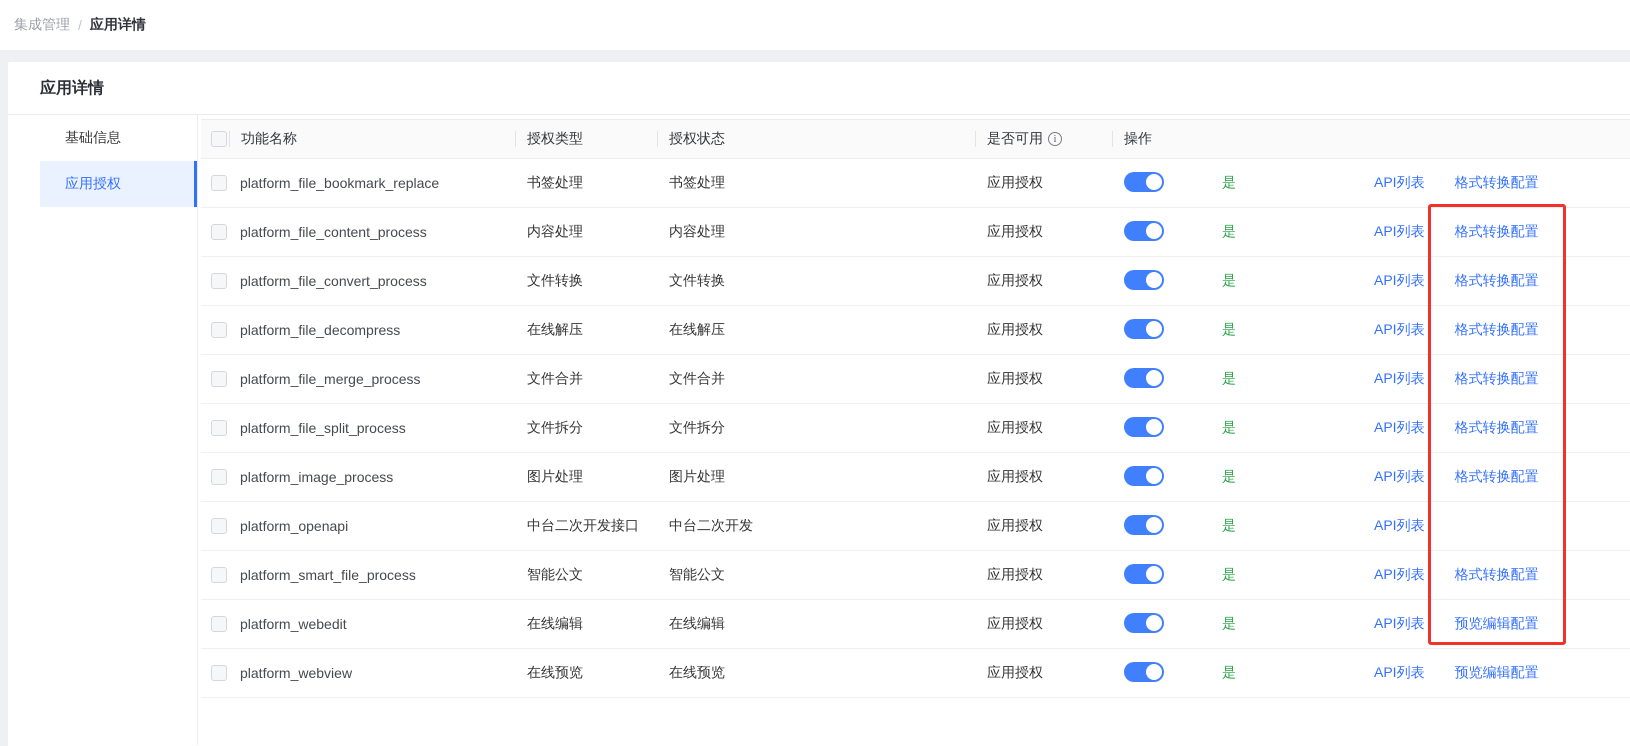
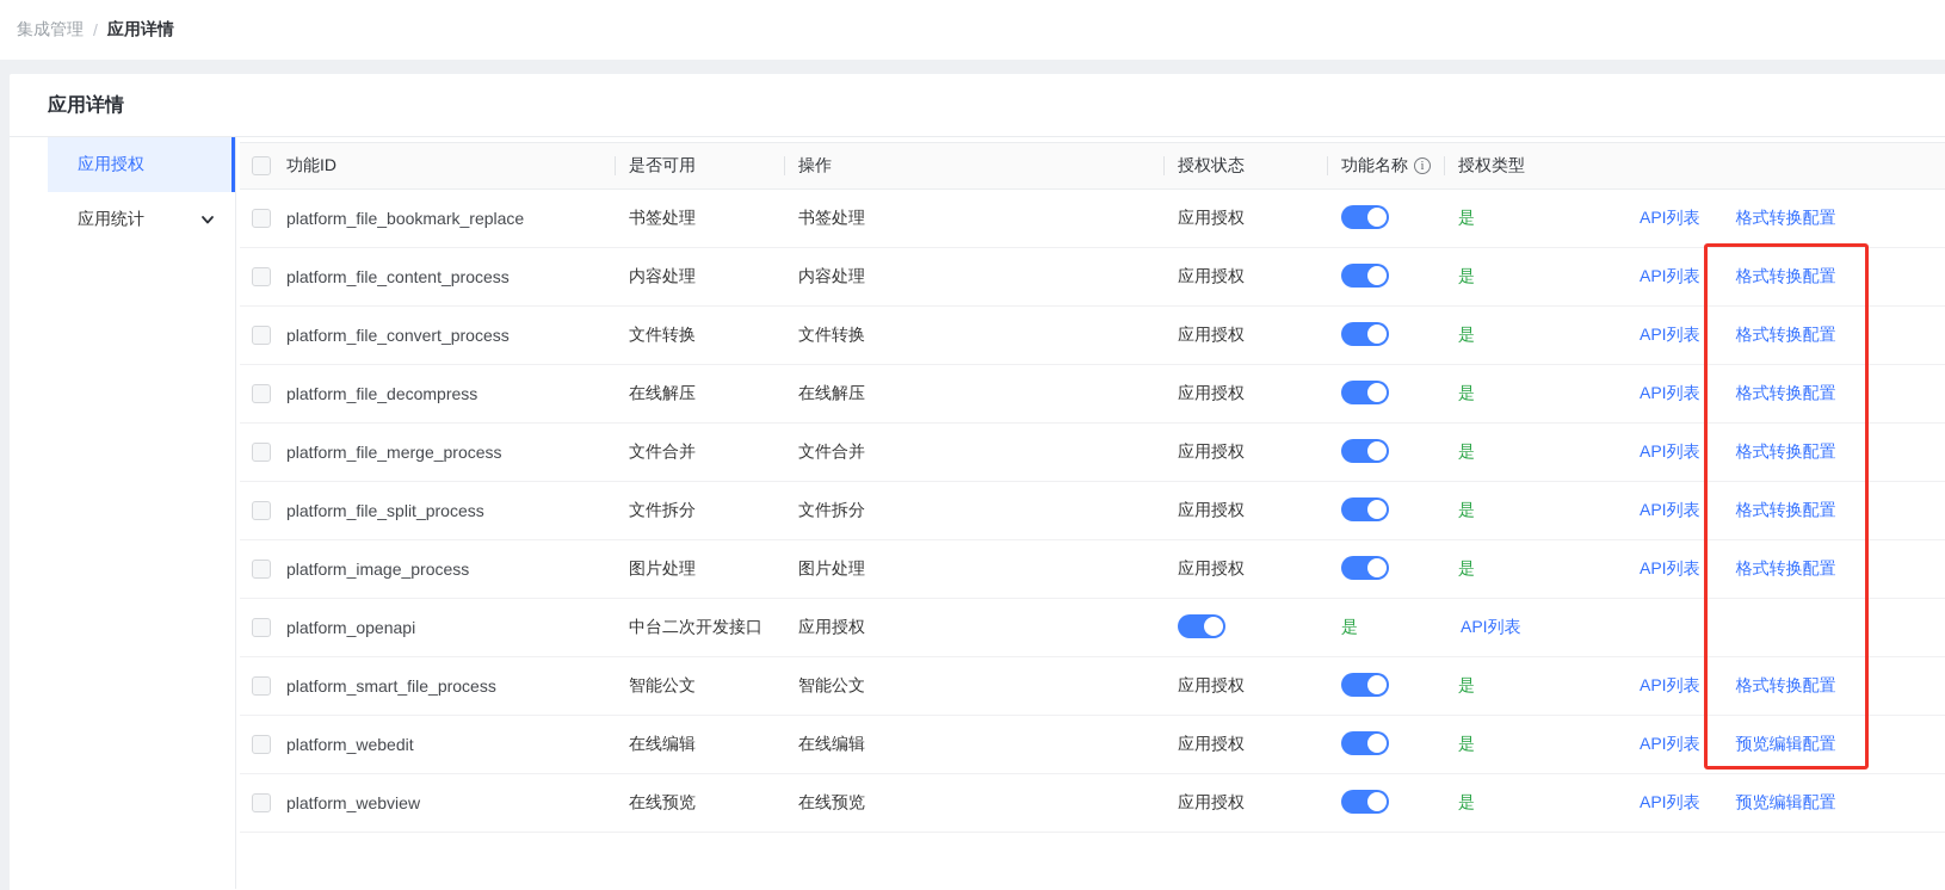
  集成管理
  /
  应用详情
  应用详情
- 基础信息
  应用授权
+ 应用统计
+ 功能ID
- 功能名称
+ 是否可用
- 授权类型
+ 操作
  授权状态
- 是否可用
+ 功能名称
- 操作
+ 授权类型
  platform_file_bookmark_replace
  书签处理
  书签处理
  应用授权
  是
  API列表
  格式转换配置
  platform_file_content_process
  内容处理
  内容处理
  应用授权
  是
  API列表
  格式转换配置
  platform_file_convert_process
  文件转换
  文件转换
  应用授权
  是
  API列表
  格式转换配置
  platform_file_decompress
  在线解压
  在线解压
  应用授权
  是
  API列表
  格式转换配置
  platform_file_merge_process
  文件合并
  文件合并
  应用授权
  是
  API列表
  格式转换配置
  platform_file_split_process
  文件拆分
  文件拆分
  应用授权
  是
  API列表
  格式转换配置
  platform_image_process
  图片处理
  图片处理
  应用授权
  是
  API列表
  格式转换配置
  platform_openapi
  中台二次开发接口
- 中台二次开发
  应用授权
  是
  API列表
  platform_smart_file_process
  智能公文
  智能公文
  应用授权
  是
  API列表
  格式转换配置
  platform_webedit
  在线编辑
  在线编辑
  应用授权
  是
  API列表
  预览编辑配置
  platform_webview
  在线预览
  在线预览
  应用授权
  是
  API列表
  预览编辑配置
